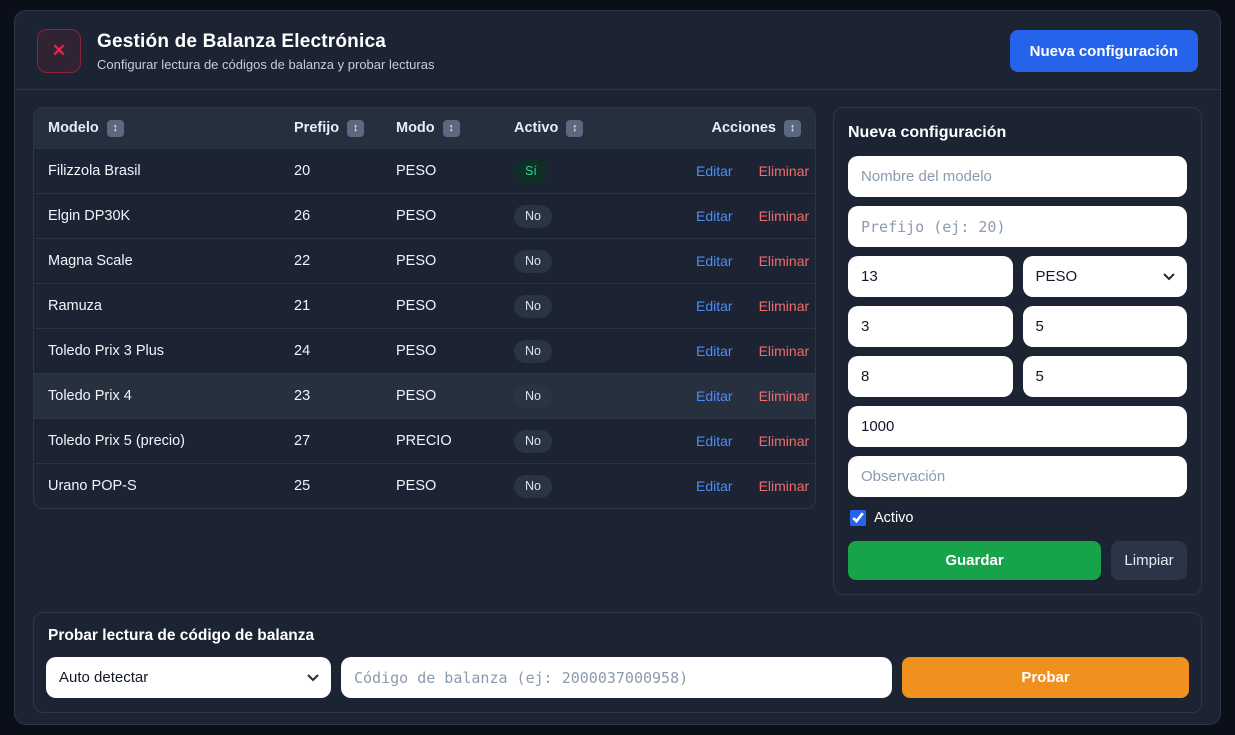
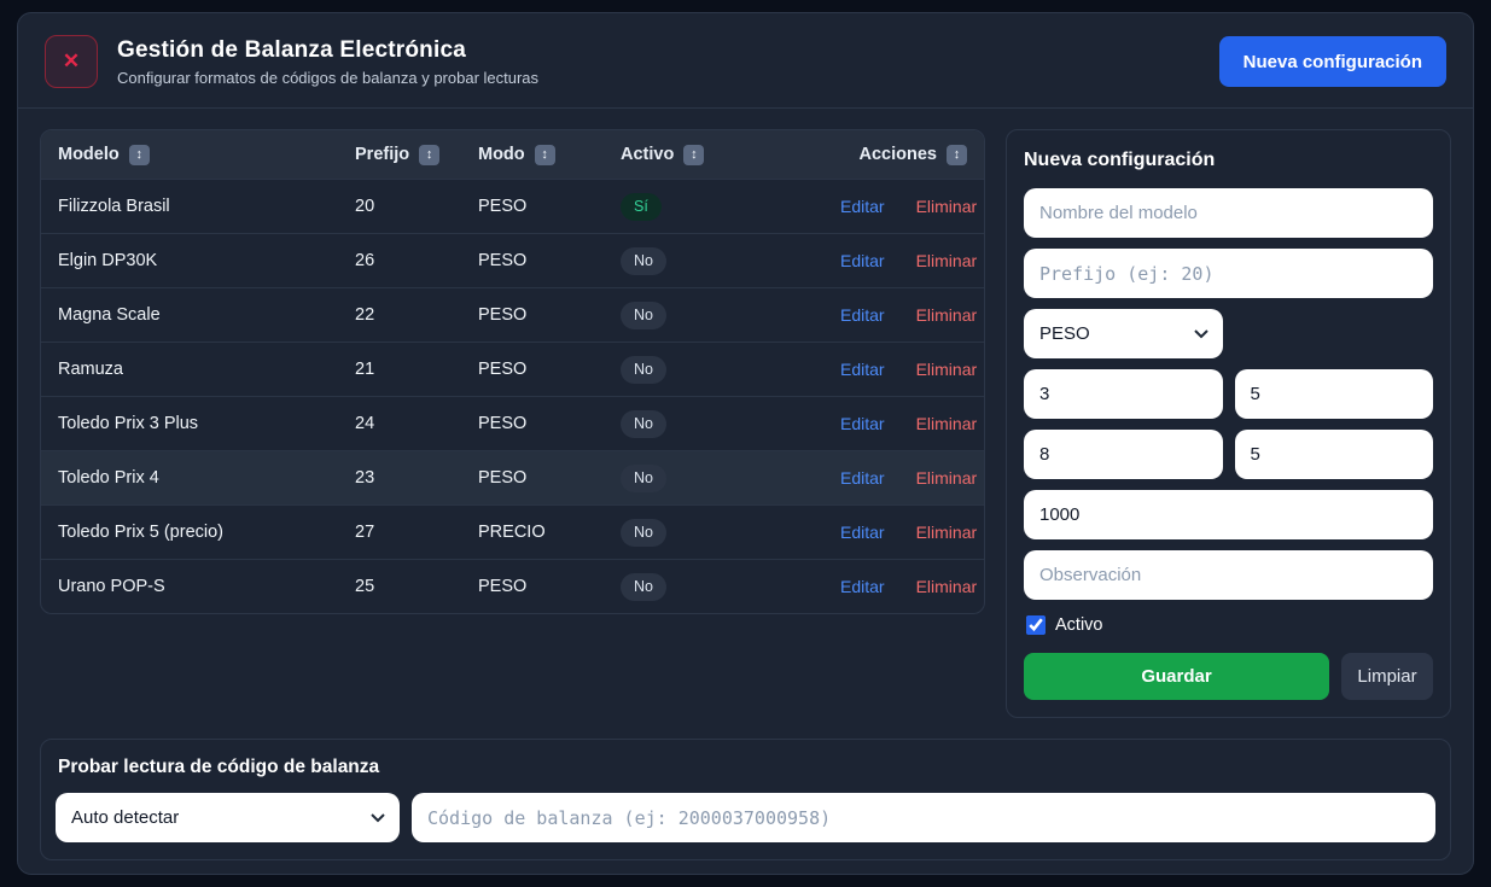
  ✕
  Gestión de Balanza Electrónica
- Configurar lectura de códigos de balanza y probar lecturas
+ Configurar formatos de códigos de balanza y probar lecturas
  Nueva configuración
  Modelo
  ↕
  Prefijo
  ↕
  Modo
  ↕
  Activo
  ↕
  Acciones
  ↕
  Filizzola Brasil
  20
  PESO
  Sí
  Editar
  Eliminar
  Elgin DP30K
  26
  PESO
  No
  Editar
  Eliminar
  Magna Scale
  22
  PESO
  No
  Editar
  Eliminar
  Ramuza
  21
  PESO
  No
  Editar
  Eliminar
  Toledo Prix 3 Plus
  24
  PESO
  No
  Editar
  Eliminar
  Toledo Prix 4
  23
  PESO
  No
  Editar
  Eliminar
  Toledo Prix 5 (precio)
  27
  PRECIO
  No
  Editar
  Eliminar
  Urano POP-S
  25
  PESO
  No
  Editar
  Eliminar
  Nueva configuración
  Nombre del modelo
  Prefijo (ej: 20)
- 13
  PESO
  3
  5
  8
  5
  1000
  Observación
  Activo
  Guardar
  Limpiar
  Probar lectura de código de balanza
  Auto detectar
  Código de balanza (ej: 2000037000958)
- Probar
